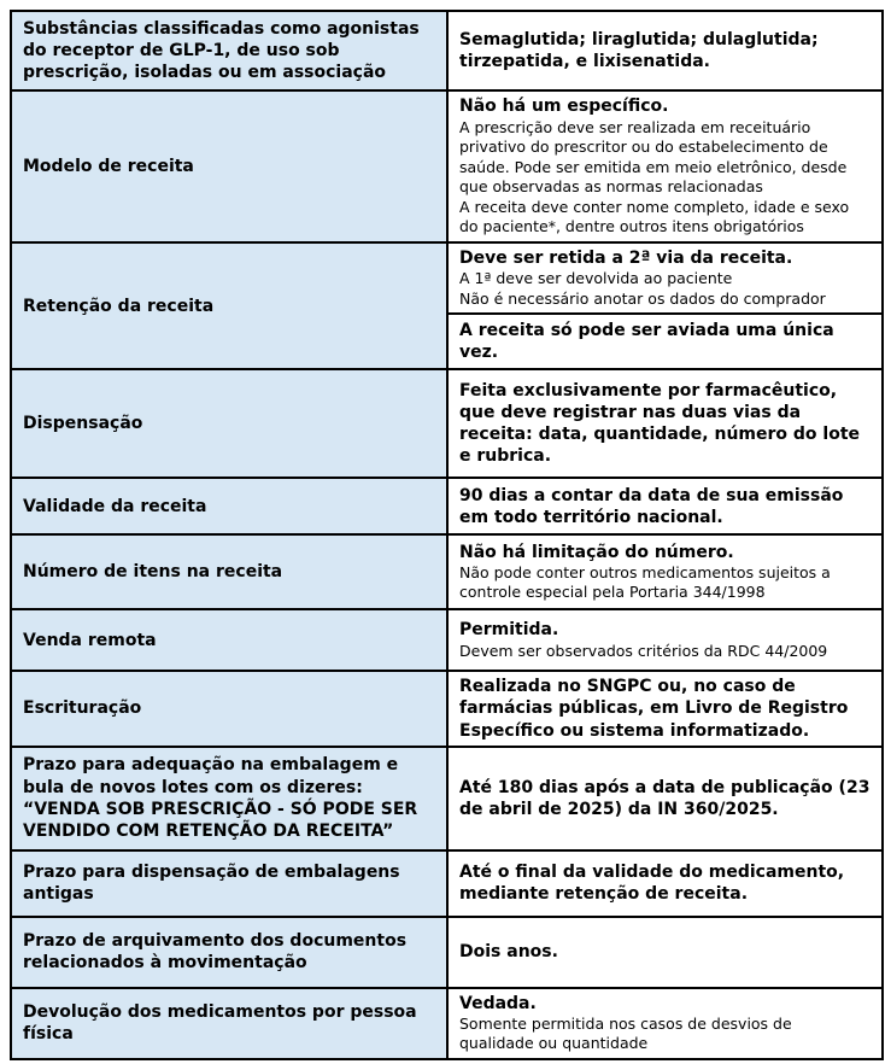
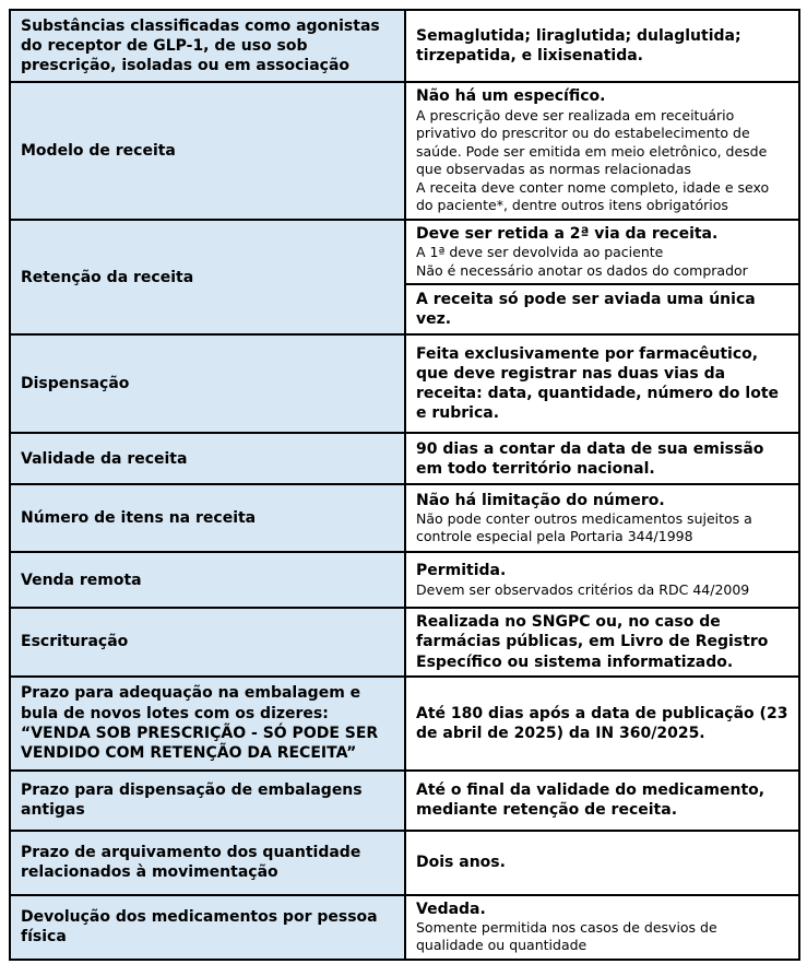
  Substâncias classificadas como agonistas do receptor de GLP-1, de uso sob prescrição, isoladas ou em associação	Semaglutida; liraglutida; dulaglutida; tirzepatida, e lixisenatida.
  Modelo de receita	Não há um específico. A prescrição deve ser realizada em receituário privativo do prescritor ou do estabelecimento de saúde. Pode ser emitida em meio eletrônico, desde que observadas as normas relacionadas A receita deve conter nome completo, idade e sexo do paciente*, dentre outros itens obrigatórios
  Retenção da receita	Deve ser retida a 2ª via da receita. A 1ª deve ser devolvida ao paciente Não é necessário anotar os dados do comprador
  A receita só pode ser aviada uma única vez.
  Dispensação	Feita exclusivamente por farmacêutico, que deve registrar nas duas vias da receita: data, quantidade, número do lote e rubrica.
  Validade da receita	90 dias a contar da data de sua emissão em todo território nacional.
  Número de itens na receita	Não há limitação do número. Não pode conter outros medicamentos sujeitos a controle especial pela Portaria 344/1998
  Venda remota	Permitida. Devem ser observados critérios da RDC 44/2009
  Escrituração	Realizada no SNGPC ou, no caso de farmácias públicas, em Livro de Registro Específico ou sistema informatizado.
  Prazo para adequação na embalagem e bula de novos lotes com os dizeres: “VENDA SOB PRESCRIÇÃO - SÓ PODE SER VENDIDO COM RETENÇÃO DA RECEITA”	Até 180 dias após a data de publicação (23 de abril de 2025) da IN 360/2025.
  Prazo para dispensação de embalagens antigas	Até o final da validade do medicamento, mediante retenção de receita.
- Prazo de arquivamento dos documentos relacionados à movimentação	Dois anos.
+ Prazo de arquivamento dos quantidade relacionados à movimentação	Dois anos.
  Devolução dos medicamentos por pessoa física	Vedada. Somente permitida nos casos de desvios de qualidade ou quantidade
